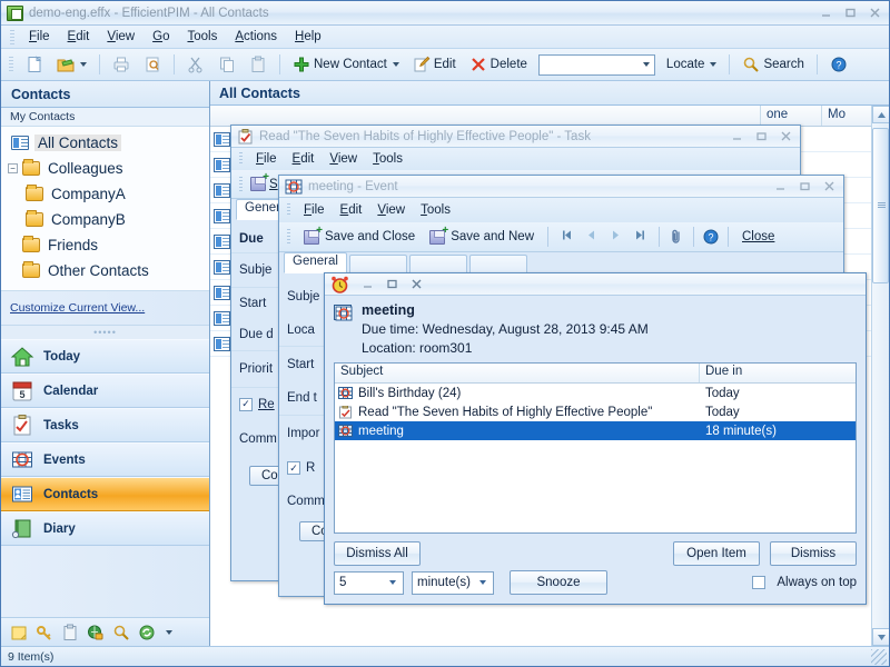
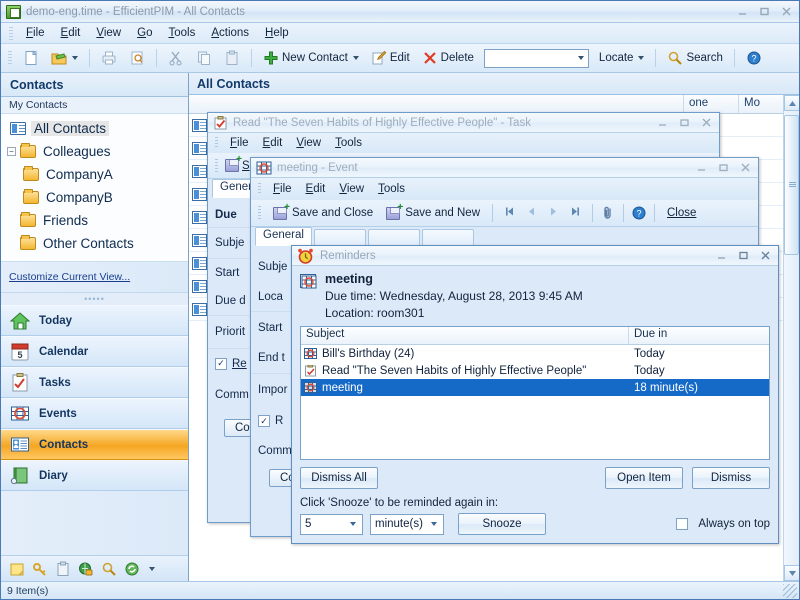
- demo-eng.effx - EfficientPIM - All Contacts
+ demo-eng.time - EfficientPIM - All Contacts
  File
  Edit
  View
  Go
  Tools
  Actions
  Help
  New Contact
  Edit
  Delete
  Locate
  Search
  ?
  Contacts
  My Contacts
  All Contacts
  −
  Colleagues
  CompanyA
  CompanyB
  Friends
  Other Contacts
  Customize Current View...
  •••••
  Today
  5
  Calendar
  Tasks
  Events
  Contacts
  Diary
  All Contacts
  one
  Mo
  9 Item(s)
  Read "The Seven Habits of Highly Effective People" - Task
  File
  Edit
  View
  Tools
  S
  Due
  Subje
  Start
  Due d
  Priorit
  ✓
  Re
  Comm
  meeting - Event
  File
  Edit
  View
  Tools
  Save and Close
  Save and New
  ?
  Close
  General
  Subje
  Loca
  Start
  End t
  Impor
  ✓
  R
  Comm
+ Reminders
  meeting
  Due time: Wednesday, August 28, 2013 9:45 AM
  Location: room301
  Subject
  Due in
  Bill's Birthday (24)
  Today
  Read "The Seven Habits of Highly Effective People"
  Today
  meeting
  18 minute(s)
  Dismiss All
  Open Item
  Dismiss
+ Click 'Snooze' to be reminded again in:
  5
  minute(s)
  Snooze
  Always on top
